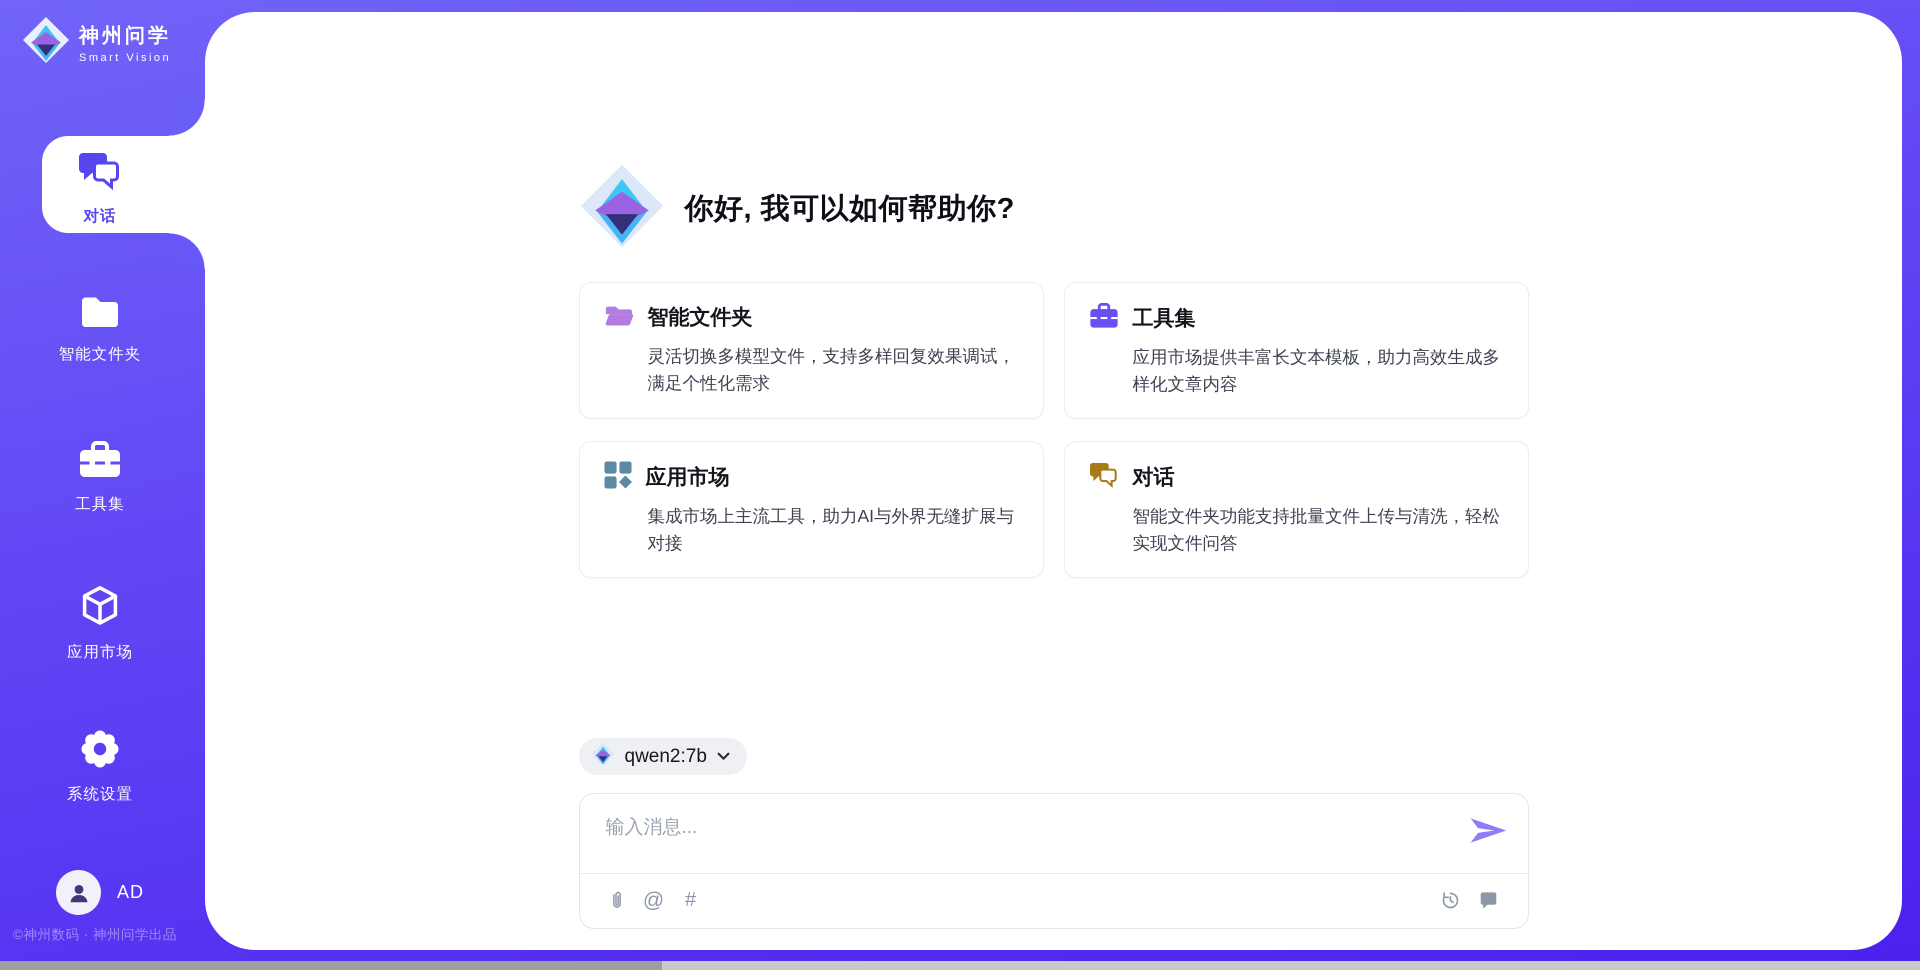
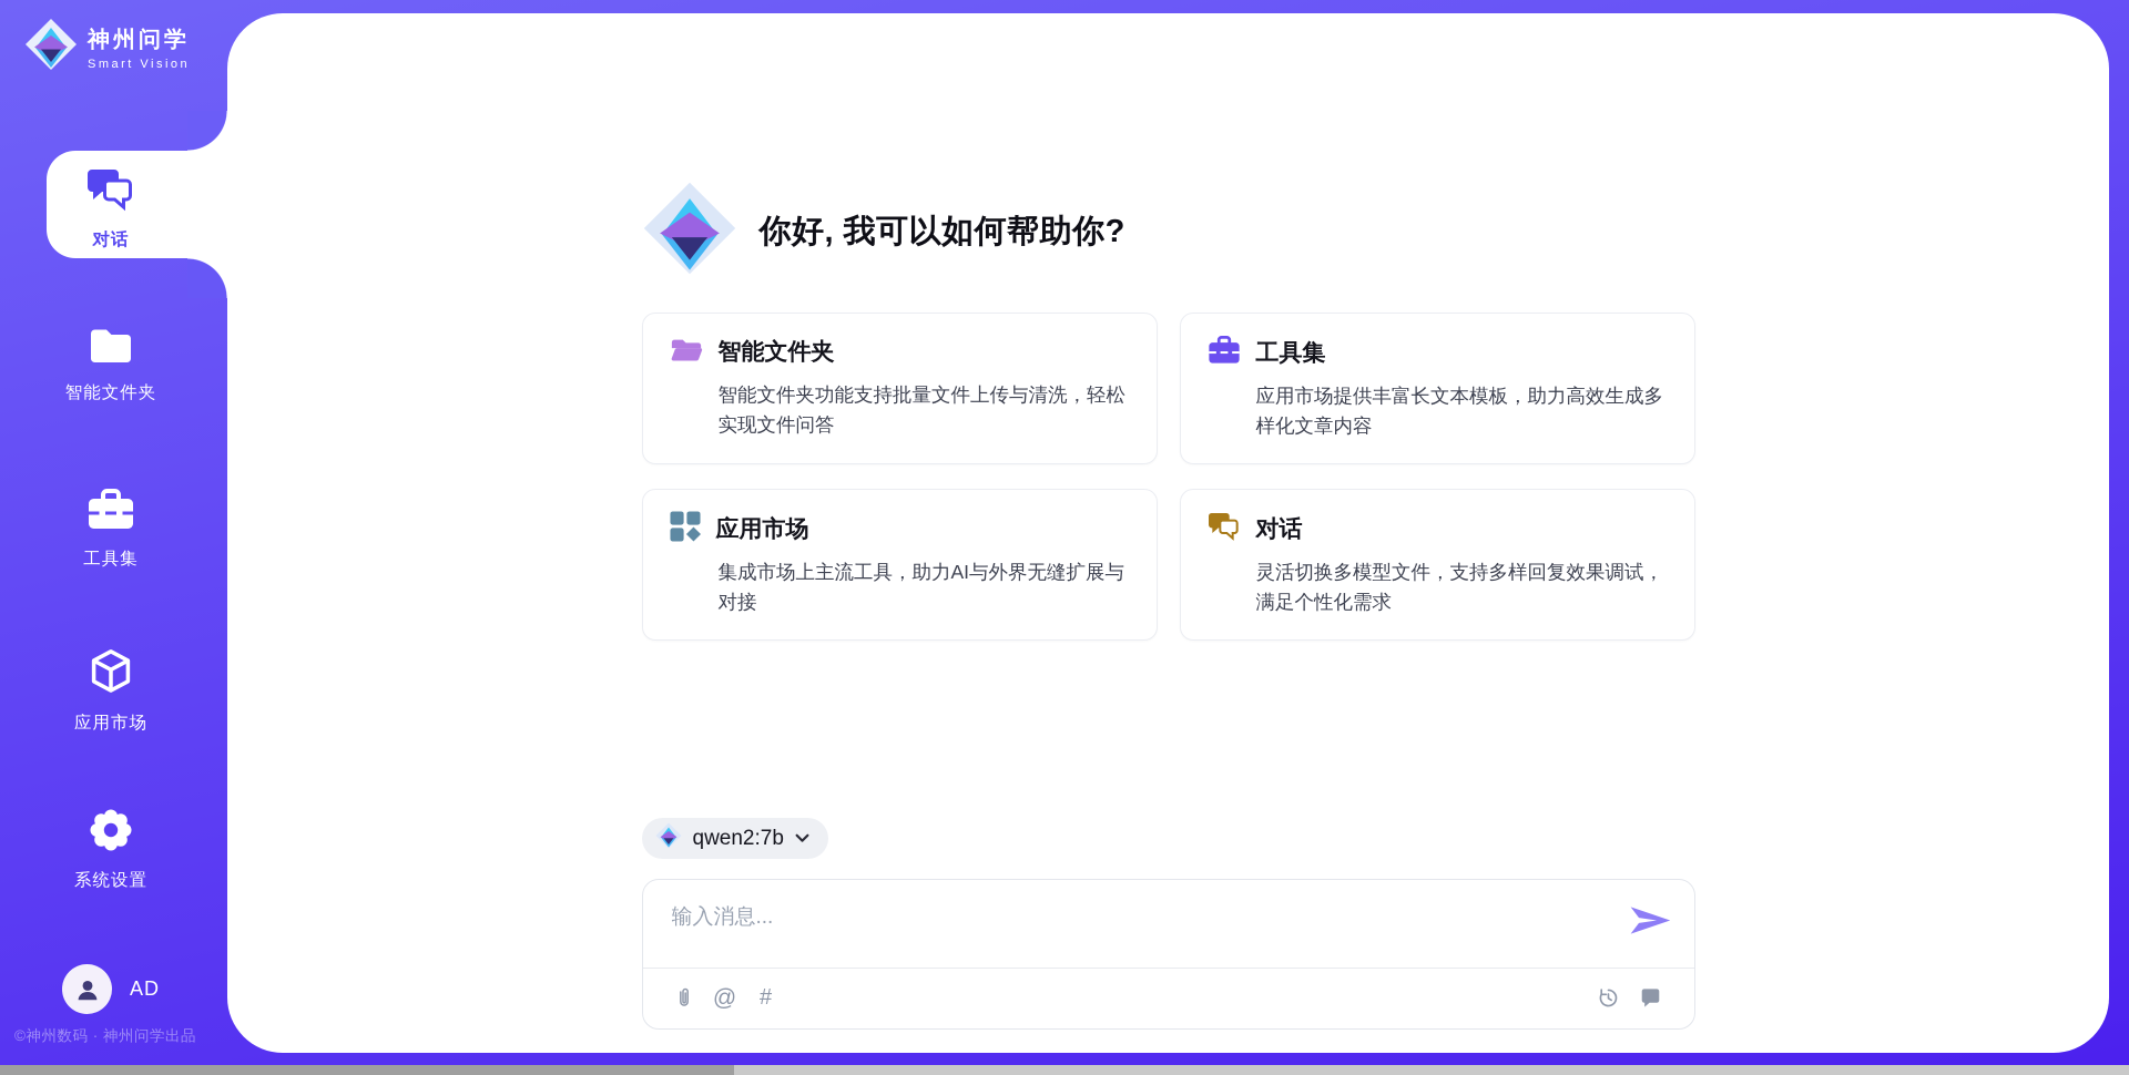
  神州问学
  Smart Vision
  对话
  智能文件夹
  工具集
  应用市场
  系统设置
  AD
  ©神州数码 · 神州问学出品
  你好, 我可以如何帮助你?
  智能文件夹
- 灵活切换多模型文件，支持多样回复效果调试，满足个性化需求
+ 智能文件夹功能支持批量文件上传与清洗，轻松实现文件问答
  工具集
  应用市场提供丰富长文本模板，助力高效生成多样化文章内容
  应用市场
  集成市场上主流工具，助力AI与外界无缝扩展与对接
  对话
- 智能文件夹功能支持批量文件上传与清洗，轻松实现文件问答
+ 灵活切换多模型文件，支持多样回复效果调试，满足个性化需求
  qwen2:7b
  输入消息...
  @
  #
